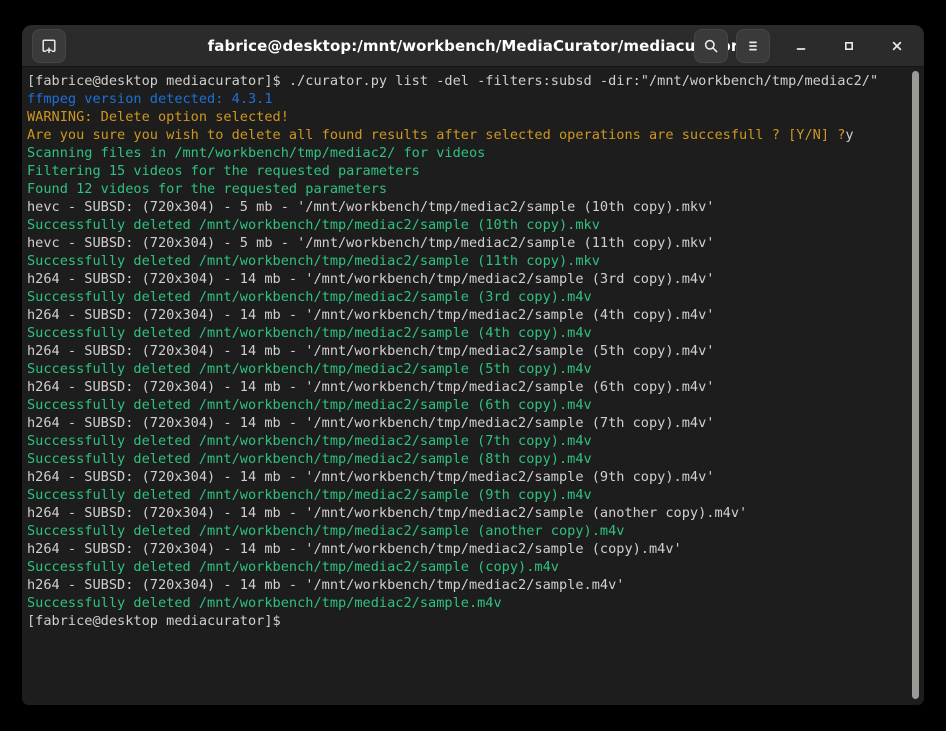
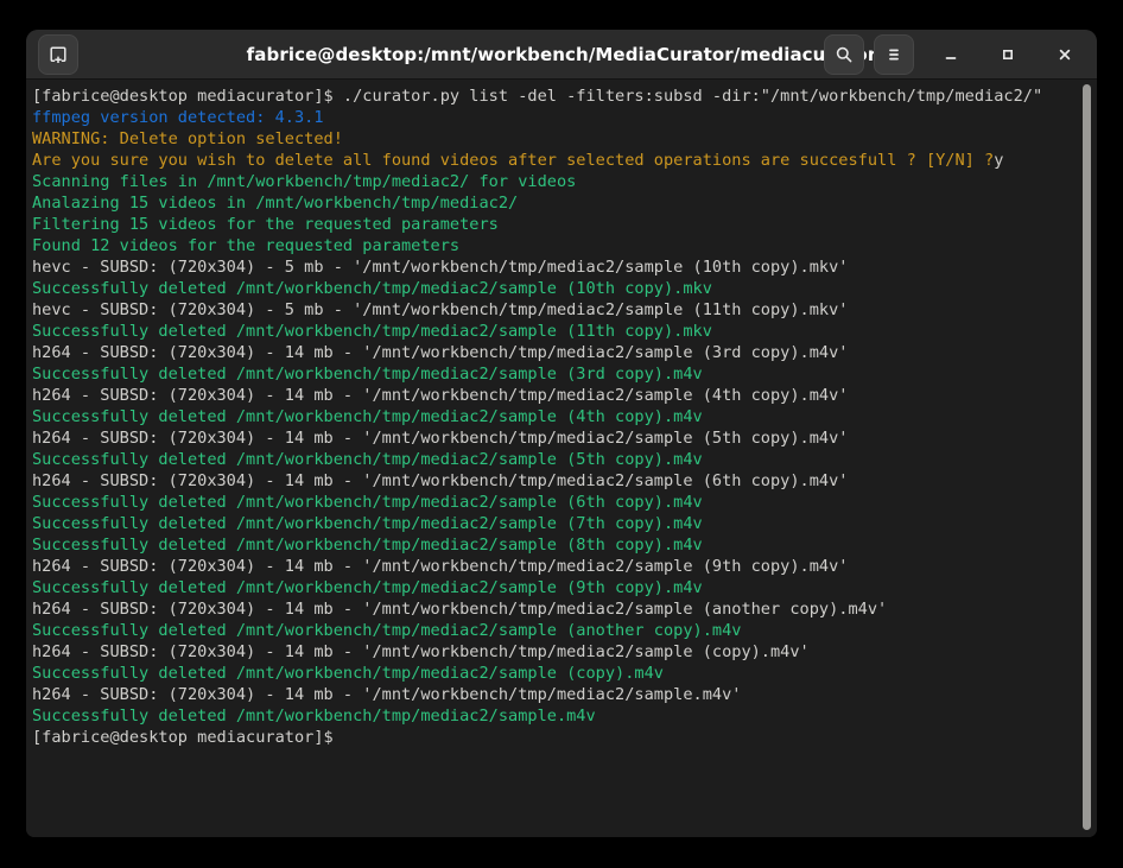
  fabrice@desktop:/mnt/workbench/MediaCurator/mediacur
  [fabrice@desktop mediacurator]$ ./curator.py list -del -filters:subsd -dir:"/mnt/workbench/tmp/mediac2/"
  ffmpeg version detected: 4.3.1
  WARNING: Delete option selected!
- Are you sure you wish to delete all found results after selected operations are succesfull ? [Y/N] ?y
+ Are you sure you wish to delete all found videos after selected operations are succesfull ? [Y/N] ?y
  Scanning files in /mnt/workbench/tmp/mediac2/ for videos
+ Analazing 15 videos in /mnt/workbench/tmp/mediac2/
  Filtering 15 videos for the requested parameters
  Found 12 videos for the requested parameters
  hevc - SUBSD: (720x304) - 5 mb - '/mnt/workbench/tmp/mediac2/sample (10th copy).mkv'
  Successfully deleted /mnt/workbench/tmp/mediac2/sample (10th copy).mkv
  hevc - SUBSD: (720x304) - 5 mb - '/mnt/workbench/tmp/mediac2/sample (11th copy).mkv'
  Successfully deleted /mnt/workbench/tmp/mediac2/sample (11th copy).mkv
  h264 - SUBSD: (720x304) - 14 mb - '/mnt/workbench/tmp/mediac2/sample (3rd copy).m4v'
  Successfully deleted /mnt/workbench/tmp/mediac2/sample (3rd copy).m4v
  h264 - SUBSD: (720x304) - 14 mb - '/mnt/workbench/tmp/mediac2/sample (4th copy).m4v'
  Successfully deleted /mnt/workbench/tmp/mediac2/sample (4th copy).m4v
  h264 - SUBSD: (720x304) - 14 mb - '/mnt/workbench/tmp/mediac2/sample (5th copy).m4v'
  Successfully deleted /mnt/workbench/tmp/mediac2/sample (5th copy).m4v
  h264 - SUBSD: (720x304) - 14 mb - '/mnt/workbench/tmp/mediac2/sample (6th copy).m4v'
  Successfully deleted /mnt/workbench/tmp/mediac2/sample (6th copy).m4v
- h264 - SUBSD: (720x304) - 14 mb - '/mnt/workbench/tmp/mediac2/sample (7th copy).m4v'
  Successfully deleted /mnt/workbench/tmp/mediac2/sample (7th copy).m4v
  Successfully deleted /mnt/workbench/tmp/mediac2/sample (8th copy).m4v
  h264 - SUBSD: (720x304) - 14 mb - '/mnt/workbench/tmp/mediac2/sample (9th copy).m4v'
  Successfully deleted /mnt/workbench/tmp/mediac2/sample (9th copy).m4v
  h264 - SUBSD: (720x304) - 14 mb - '/mnt/workbench/tmp/mediac2/sample (another copy).m4v'
  Successfully deleted /mnt/workbench/tmp/mediac2/sample (another copy).m4v
  h264 - SUBSD: (720x304) - 14 mb - '/mnt/workbench/tmp/mediac2/sample (copy).m4v'
  Successfully deleted /mnt/workbench/tmp/mediac2/sample (copy).m4v
  h264 - SUBSD: (720x304) - 14 mb - '/mnt/workbench/tmp/mediac2/sample.m4v'
  Successfully deleted /mnt/workbench/tmp/mediac2/sample.m4v
  [fabrice@desktop mediacurator]$
